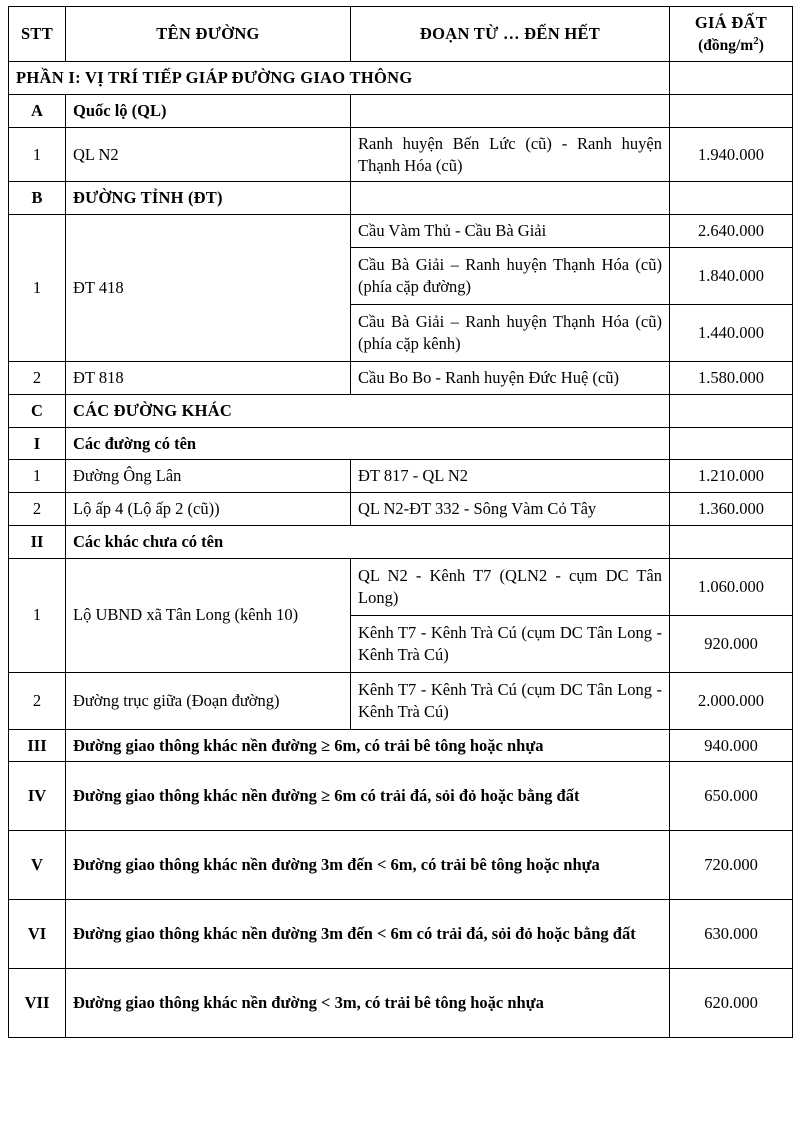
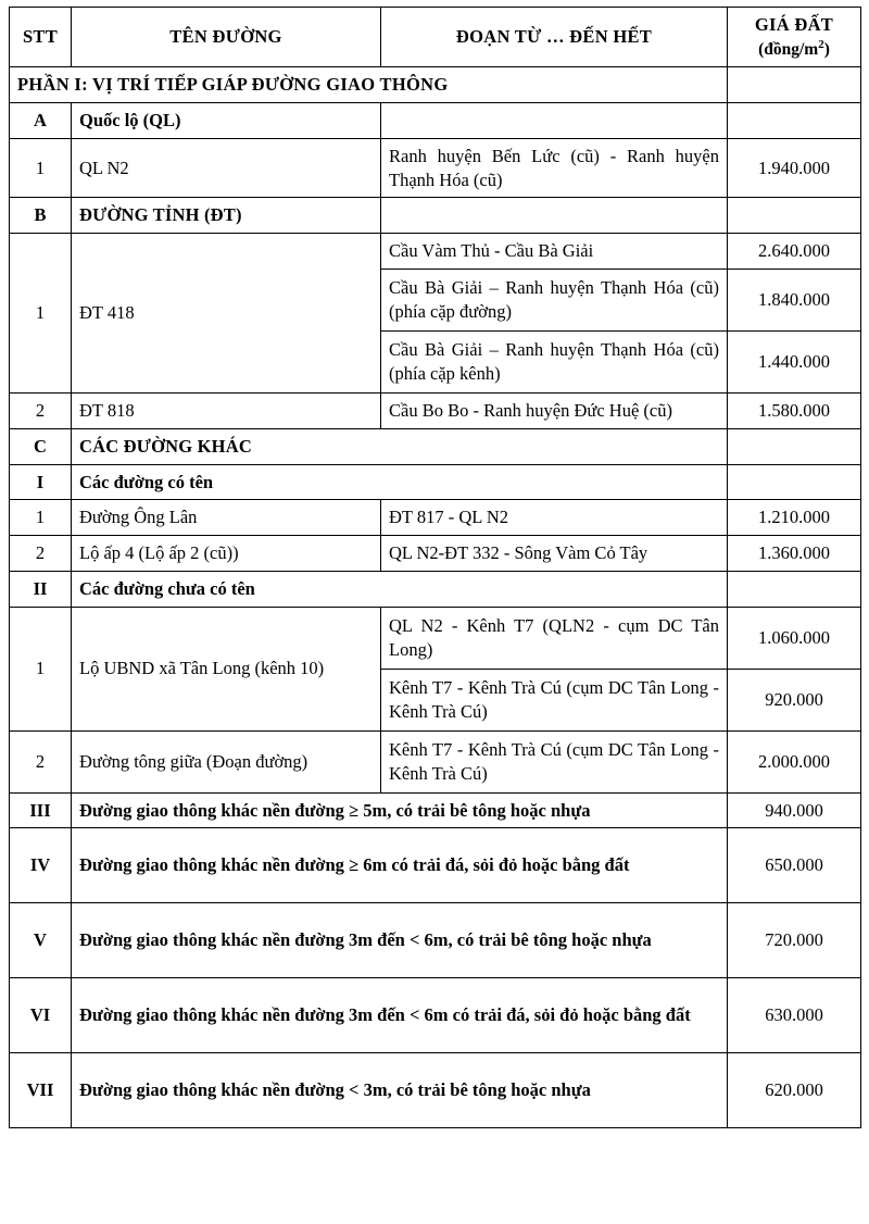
  STT	TÊN ĐƯỜNG	ĐOẠN TỪ … ĐẾN HẾT	GIÁ ĐẤT (đồng/m2)
  PHẦN I: VỊ TRÍ TIẾP GIÁP ĐƯỜNG GIAO THÔNG
  A	Quốc lộ (QL)
  1	QL N2	Ranh huyện Bến Lức (cũ) - Ranh huyện Thạnh Hóa (cũ)	1.940.000
  B	ĐƯỜNG TỈNH (ĐT)
  1	ĐT 418	Cầu Vàm Thủ - Cầu Bà Giải	2.640.000
  Cầu Bà Giải – Ranh huyện Thạnh Hóa (cũ) (phía cặp đường)	1.840.000
  Cầu Bà Giải – Ranh huyện Thạnh Hóa (cũ) (phía cặp kênh)	1.440.000
  2	ĐT 818	Cầu Bo Bo - Ranh huyện Đức Huệ (cũ)	1.580.000
  C	CÁC ĐƯỜNG KHÁC
  I	Các đường có tên
  1	Đường Ông Lân	ĐT 817 - QL N2	1.210.000
  2	Lộ ấp 4 (Lộ ấp 2 (cũ))	QL N2-ĐT 332 - Sông Vàm Cỏ Tây	1.360.000
- II	Các khác chưa có tên
+ II	Các đường chưa có tên
  1	Lộ UBND xã Tân Long (kênh 10)	QL N2 - Kênh T7 (QLN2 - cụm DC Tân Long)	1.060.000
  Kênh T7 - Kênh Trà Cú (cụm DC Tân Long - Kênh Trà Cú)	920.000
- 2	Đường trục giữa (Đoạn đường)	Kênh T7 - Kênh Trà Cú (cụm DC Tân Long - Kênh Trà Cú)	2.000.000
+ 2	Đường tông giữa (Đoạn đường)	Kênh T7 - Kênh Trà Cú (cụm DC Tân Long - Kênh Trà Cú)	2.000.000
- III	Đường giao thông khác nền đường ≥ 6m, có trải bê tông hoặc nhựa	940.000
+ III	Đường giao thông khác nền đường ≥ 5m, có trải bê tông hoặc nhựa	940.000
  IV	Đường giao thông khác nền đường ≥ 6m có trải đá, sỏi đỏ hoặc bằng đất	650.000
  V	Đường giao thông khác nền đường 3m đến < 6m, có trải bê tông hoặc nhựa	720.000
  VI	Đường giao thông khác nền đường 3m đến < 6m có trải đá, sỏi đỏ hoặc bằng đất	630.000
  VII	Đường giao thông khác nền đường < 3m, có trải bê tông hoặc nhựa	620.000
